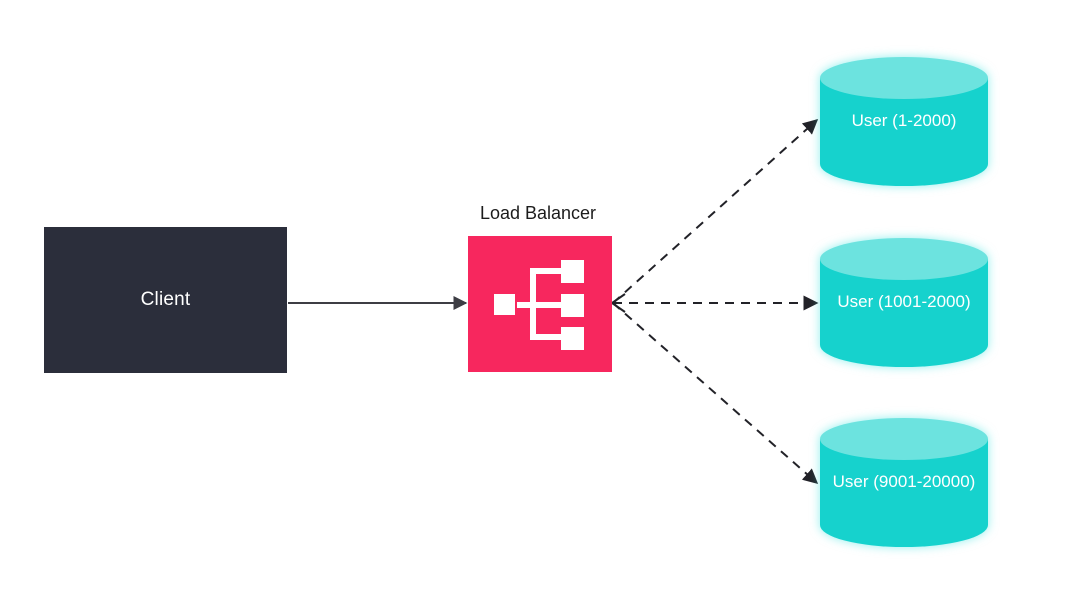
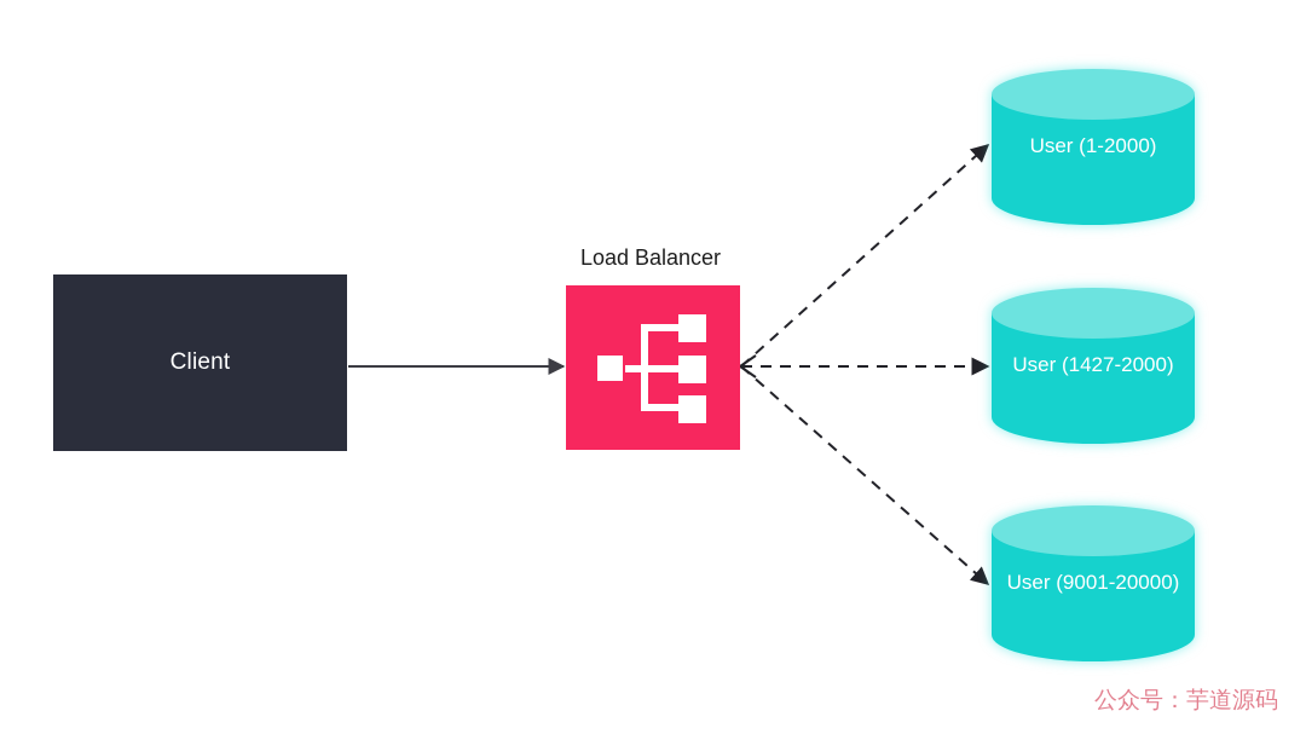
  Client
  Load Balancer
  User (1-2000)
- User (1001-2000)
+ User (1427-2000)
  User (9001-20000)
+ 公众号：芋道源码
